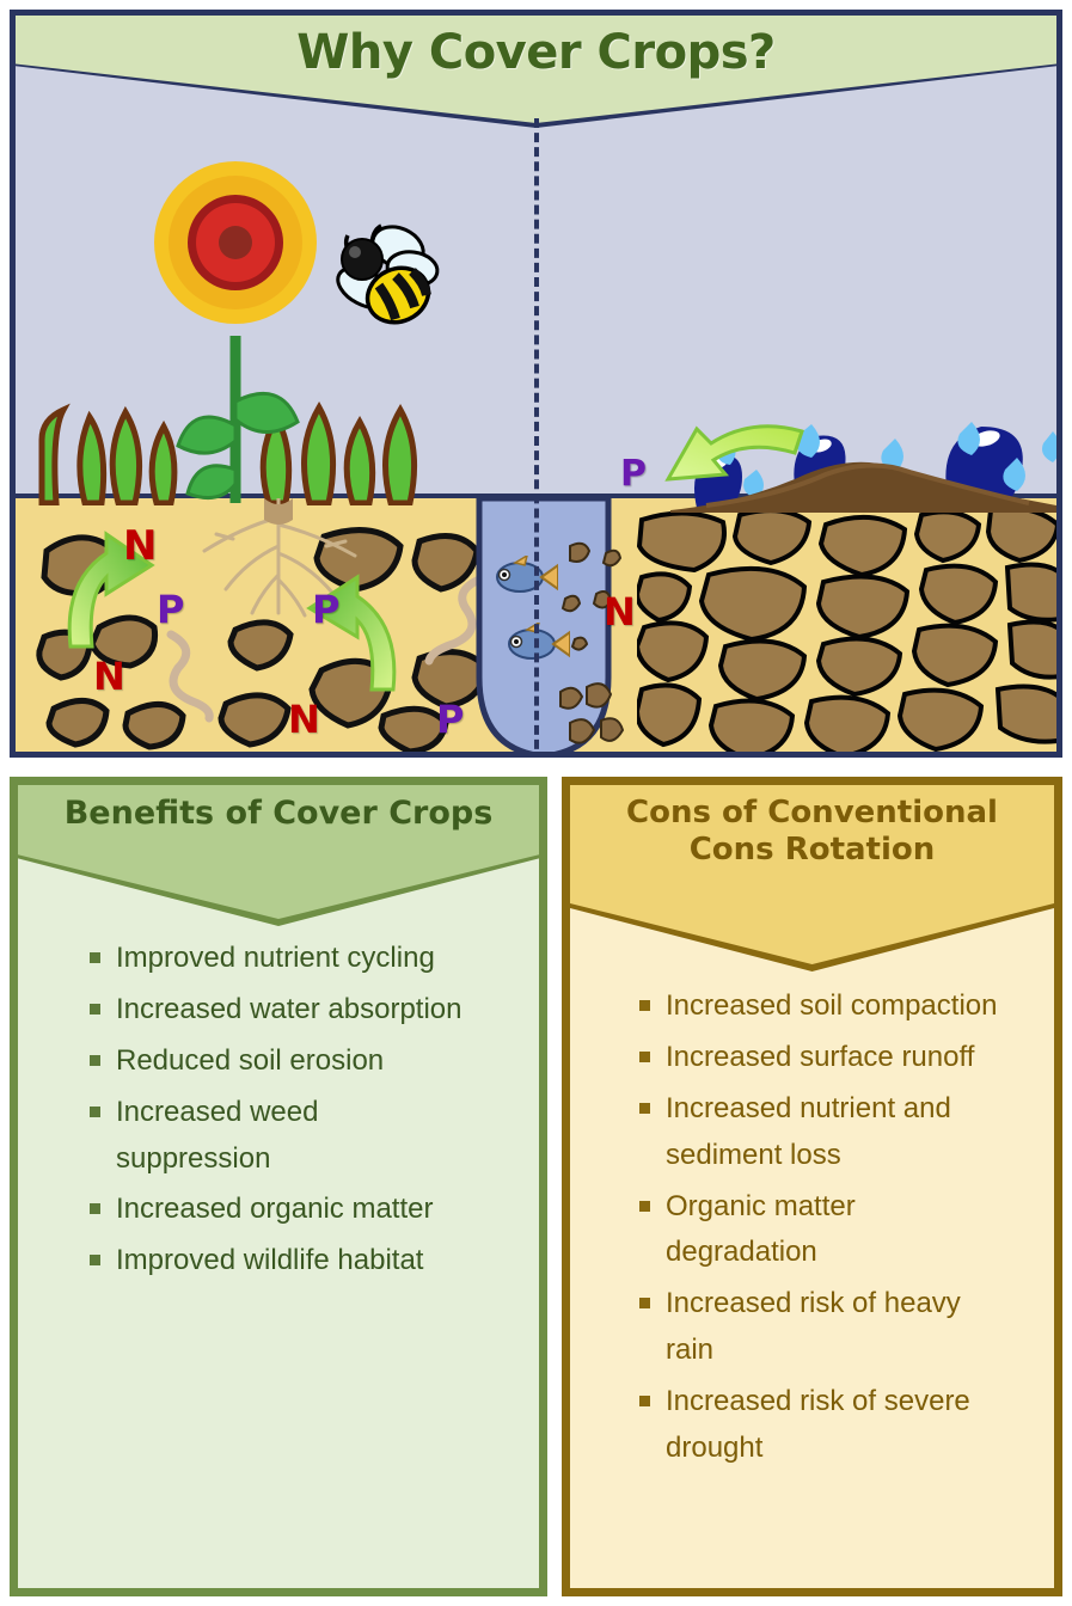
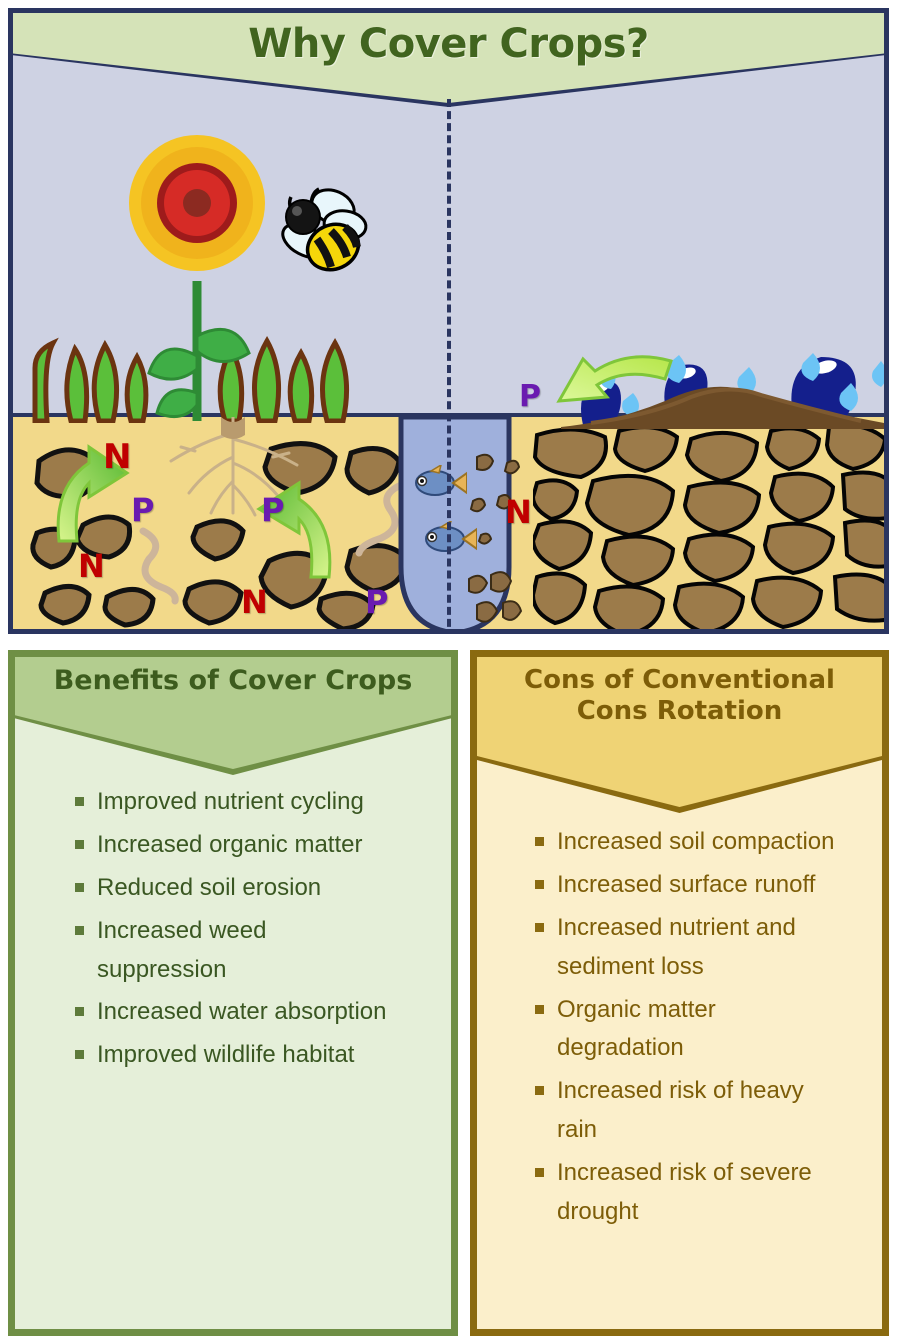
  N
  N
  N
  P
  P
  P
  N
  P
  Why Cover Crops?
  Benefits of Cover Crops
  Improved nutrient cycling
- Increased water absorption
+ Increased organic matter
  Reduced soil erosion
  Increased weed suppression
- Increased organic matter
+ Increased water absorption
  Improved wildlife habitat
  Cons of Conventional Cons Rotation
  Increased soil compaction
  Increased surface runoff
  Increased nutrient and sediment loss
  Organic matter degradation
  Increased risk of heavy rain
  Increased risk of severe drought
